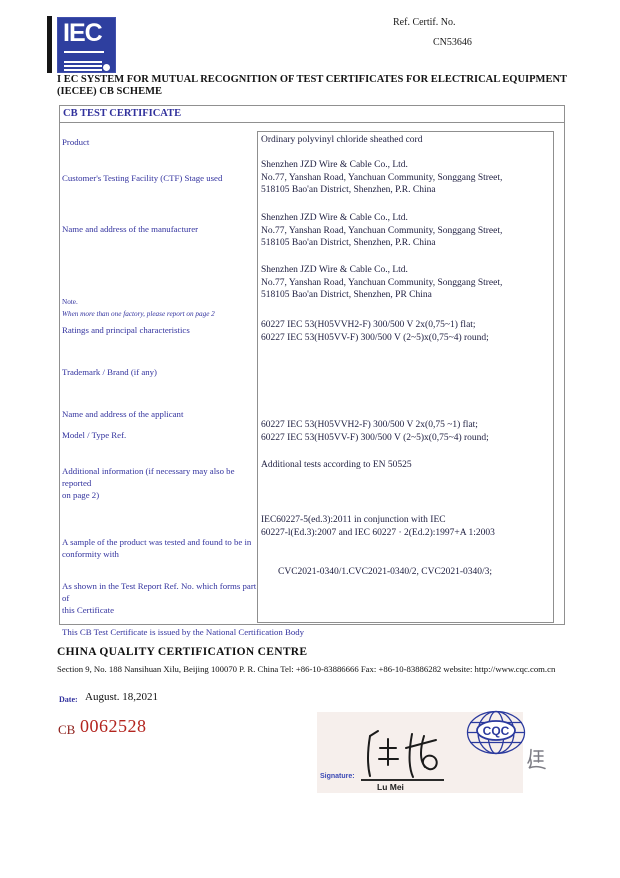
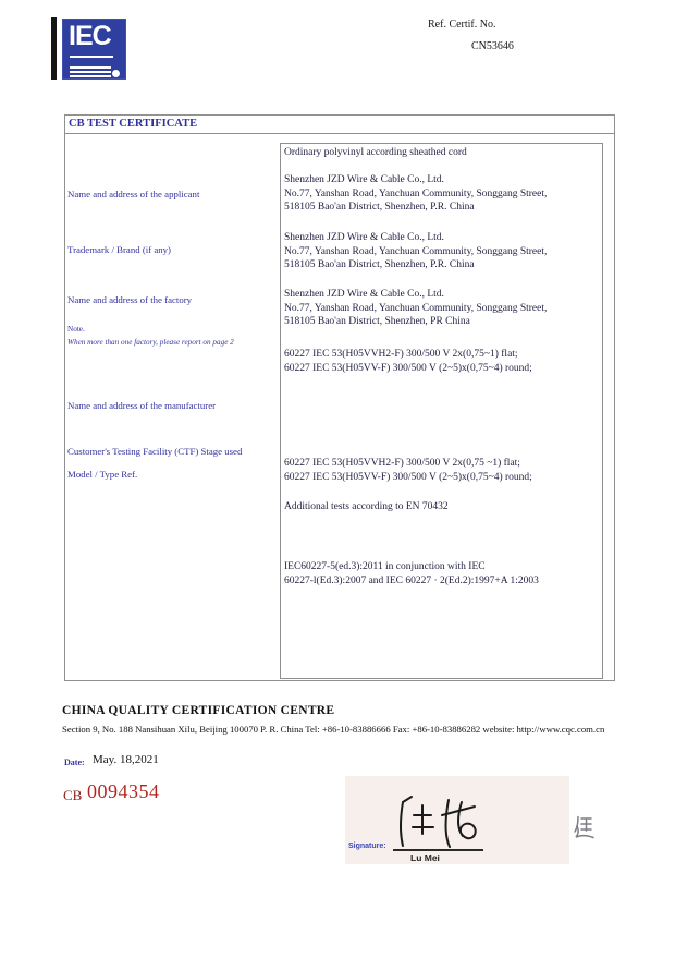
  IEC
  Ref. Certif. No.
  CN53646
- I EC SYSTEM FOR MUTUAL RECOGNITION OF TEST CERTIFICATES FOR ELECTRICAL EQUIPMENT
- (IECEE) CB SCHEME
  CB TEST CERTIFICATE
- Product
- Customer's Testing Facility (CTF) Stage used
+ Name and address of the applicant
- Name and address of the manufacturer
+ Trademark / Brand (if any)
+ Name and address of the factory
  Note. When more than one factory, please report on page 2
- Ratings and principal characteristics
- Trademark / Brand (if any)
+ Name and address of the manufacturer
- Name and address of the applicant
+ Customer's Testing Facility (CTF) Stage used
  Model / Type Ref.
- Additional information (if necessary may also be reported
- on page 2)
- A sample of the product was tested and found to be in
- conformity with
- As shown in the Test Report Ref. No. which forms part of
- this Certificate
- Ordinary polyvinyl chloride sheathed cord
+ Ordinary polyvinyl according sheathed cord
  Shenzhen JZD Wire & Cable Co., Ltd.
  No.77, Yanshan Road, Yanchuan Community, Songgang Street,
  518105 Bao'an District, Shenzhen, P.R. China
  Shenzhen JZD Wire & Cable Co., Ltd.
  No.77, Yanshan Road, Yanchuan Community, Songgang Street,
  518105 Bao'an District, Shenzhen, P.R. China
  Shenzhen JZD Wire & Cable Co., Ltd.
  No.77, Yanshan Road, Yanchuan Community, Songgang Street,
  518105 Bao'an District, Shenzhen, PR China
  60227 IEC 53(H05VVH2-F) 300/500 V 2x(0,75~1) flat;
  60227 IEC 53(H05VV-F) 300/500 V (2~5)x(0,75~4) round;
  60227 IEC 53(H05VVH2-F) 300/500 V 2x(0,75 ~1) flat;
  60227 IEC 53(H05VV-F) 300/500 V (2~5)x(0,75~4) round;
- Additional tests according to EN 50525
+ Additional tests according to EN 70432
  IEC60227-5(ed.3):2011 in conjunction with IEC
  60227-l(Ed.3):2007 and IEC 60227 · 2(Ed.2):1997+A 1:2003
- CVC2021-0340/1.CVC2021-0340/2, CVC2021-0340/3;
- This CB Test Certificate is issued by the National Certification Body
  CHINA QUALITY CERTIFICATION CENTRE
  Section 9, No. 188 Nansihuan Xilu, Beijing 100070 P. R. China Tel: +86-10-83886666 Fax: +86-10-83886282 website: http://www.cqc.com.cn
  Date:
- August. 18,2021
+ May. 18,2021
  CB
- 0062528
+ 0094354
  Lu Mei
- CQC
